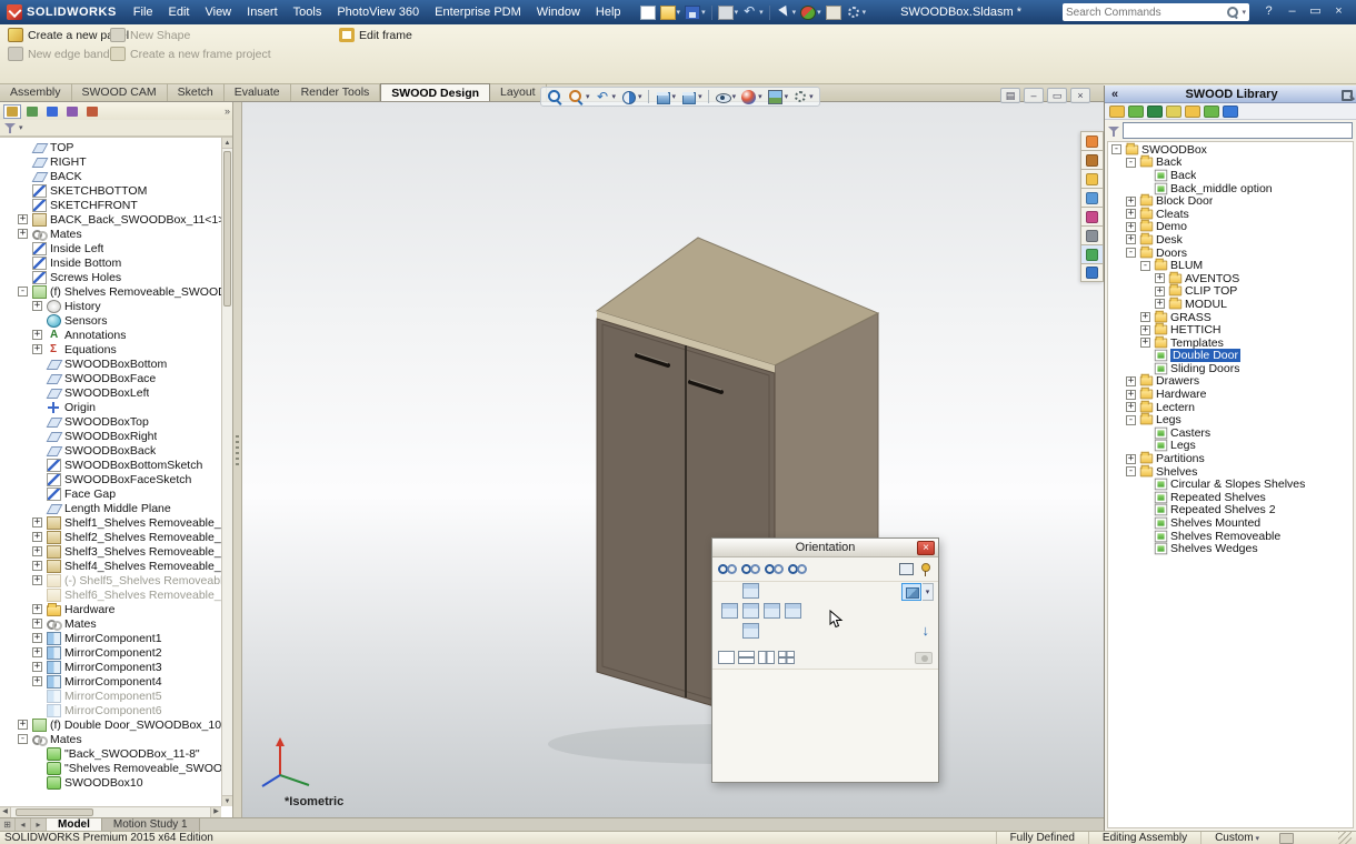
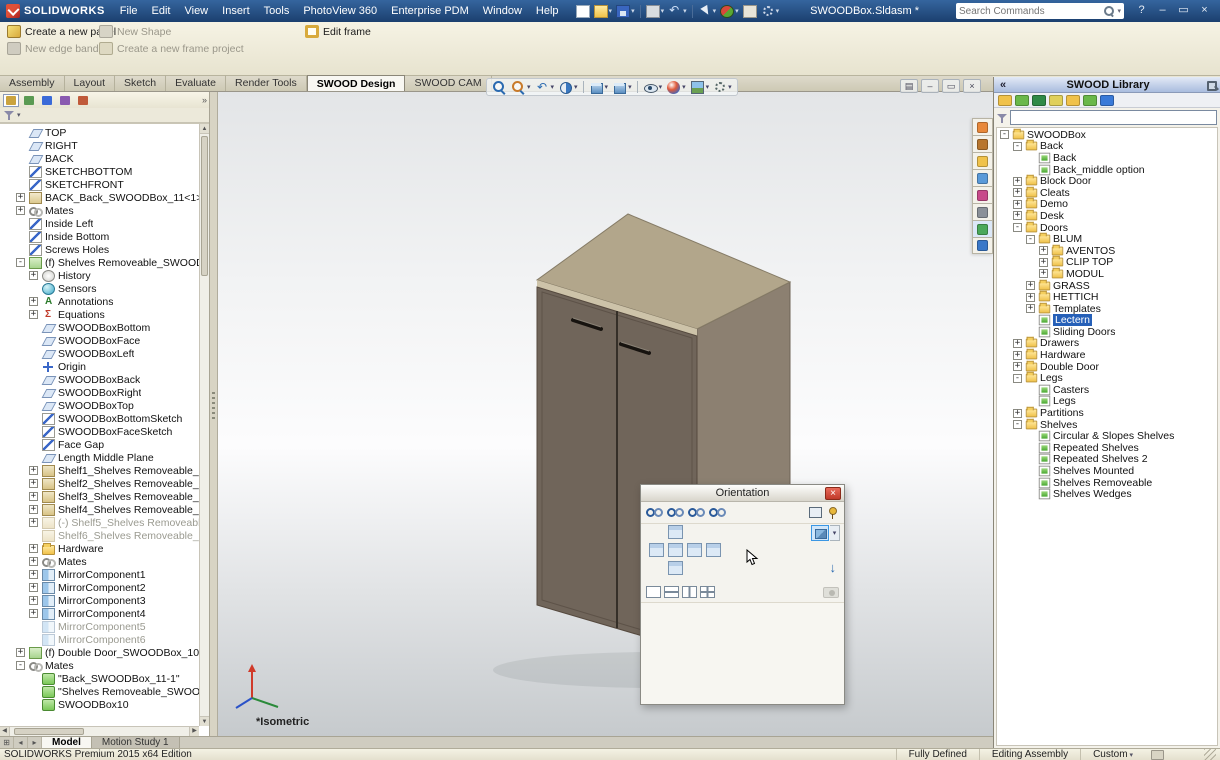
  SOLIDWORKS
  File
  Edit
  View
  Insert
  Tools
  PhotoView 360
  Enterprise PDM
  Window
  Help
  SWOODBox.Sldasm *
  Search Commands
  ?
  –
  ▭
  ×
  Create a new pl
  New Shape
  Edit frame
  New edge band
  Create a new frame project
  Assembly
- SWOOD CAM
+ Layout
  Sketch
  Evaluate
  Render Tools
  SWOOD Design
- Layout
+ SWOOD CAM
  »
  TOP
  RIGHT
  BACK
  SKETCHBOTTOM
  SKETCHFRONT
  +
  BACK_Back_SWOODBox_11<1
  +
  Mates
  Inside Left
  Inside Bottom
  Screws Holes
  -
  (f) Shelves Removeable_SWOO
  +
  History
  Sensors
  +
  Annotations
  +
  Equations
  SWOODBoxBottom
  SWOODBoxFace
  SWOODBoxLeft
  Origin
- SWOODBoxTop
+ SWOODBoxBack
  SWOODBoxRight
- SWOODBoxBack
+ SWOODBoxTop
  SWOODBoxBottomSketch
  SWOODBoxFaceSketch
  Face Gap
  Length Middle Plane
  +
  Shelf1_Shelves Removeable_
  +
  Shelf2_Shelves Removeable_
  +
  Shelf3_Shelves Removeable_
  +
  Shelf4_Shelves Removeable_
  +
  (-) Shelf5_Shelves Removeab
  Shelf6_Shelves Removeable_
  +
  Hardware
  +
  Mates
  +
  MirrorComponent1
  +
  MirrorComponent2
  +
  MirrorComponent3
  +
  MirrorComponent4
  MirrorComponent5
  MirrorComponent6
  +
  -
  Mates
- "Back_SWOODBox_11-8"
+ "Back_SWOODBox_11-1"
  "Shelves Removeable_SWOO
  SWOODBox10
  *Isometric
  ↶
  ▤
  –
  ▭
  ×
  «
  SWOOD Library
  -
  SWOODBox
  -
  Back
  Back
  Back_middle option
  +
  Block Door
  +
  Cleats
  +
  Demo
  +
  Desk
  -
  Doors
  -
  BLUM
  +
  AVENTOS
  +
  CLIP TOP
  +
  MODUL
  +
  GRASS
  +
  HETTICH
  +
  Templates
- Double Door
+ Lectern
  Sliding Doors
  +
  Drawers
  +
  Hardware
  +
- Lectern
+ Double Door
  -
  Legs
  Casters
  Legs
  +
  Partitions
  -
  Shelves
  Circular & Slopes Shelves
  Repeated Shelves
  Repeated Shelves 2
  Shelves Mounted
  Shelves Removeable
  Shelves Wedges
  Orientation
  ×
  ↓
  ⊞
  ◂
  ▸
  Model
  Motion Study 1
  SOLIDWORKS Premium 2015 x64 Edition
  Fully Defined
  Editing Assembly
  Custom
